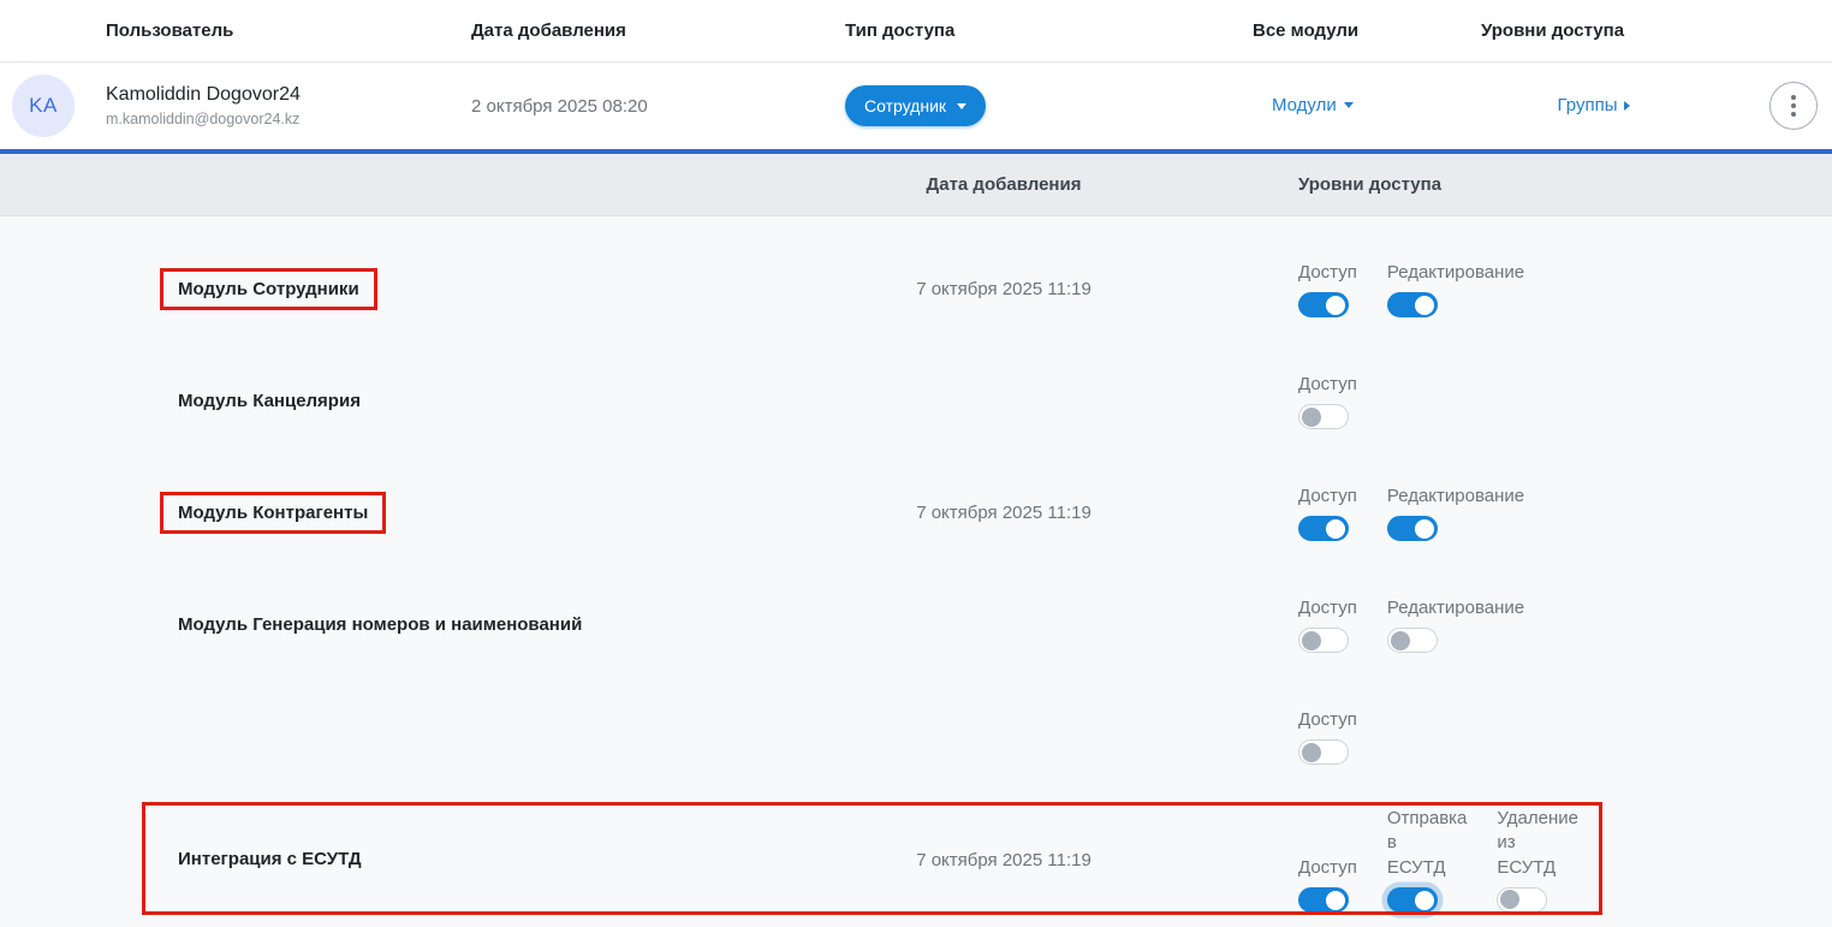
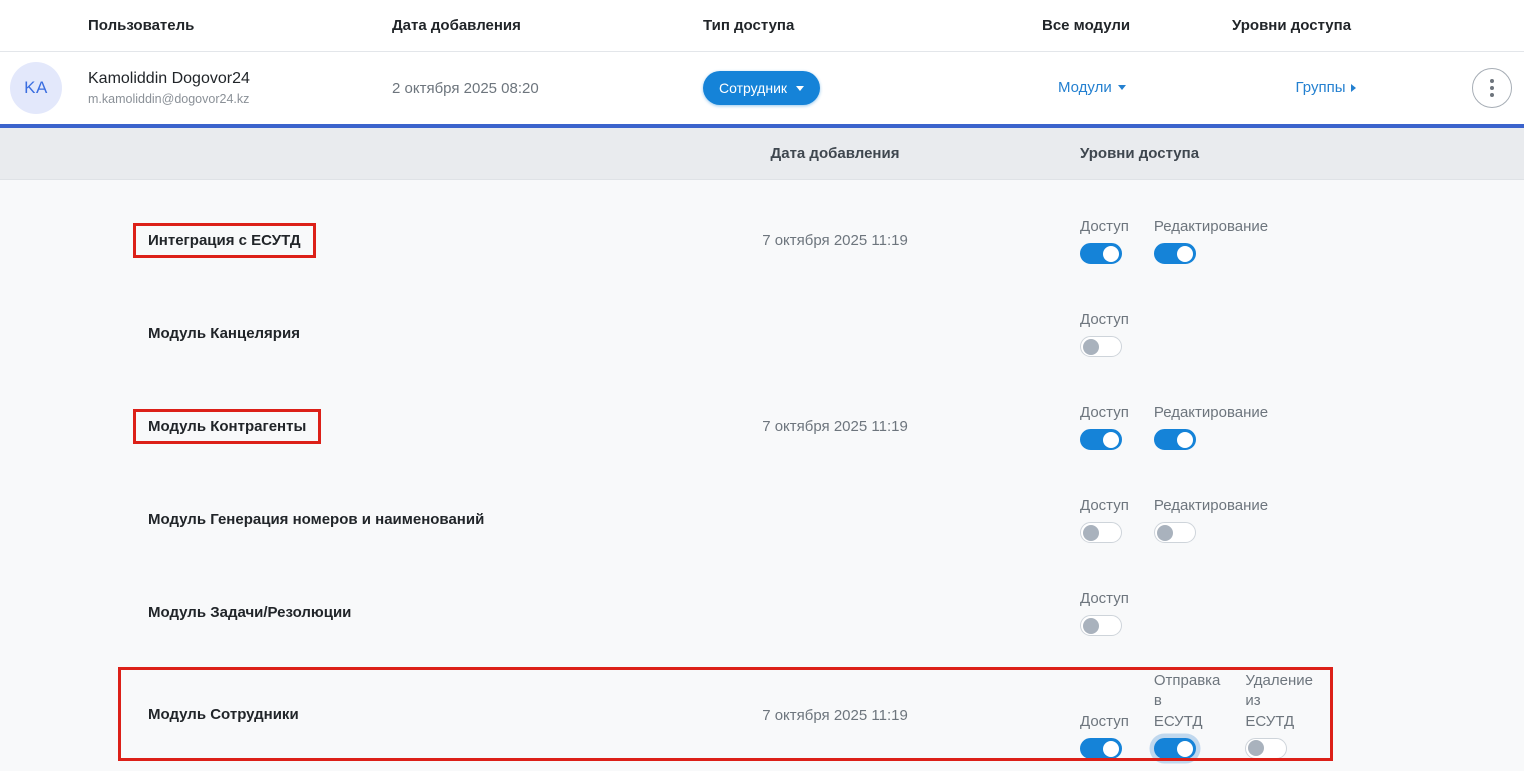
  Пользователь
  Дата добавления
  Тип доступа
  Все модули
  Уровни доступа
  KA
  Kamoliddin Dogovor24
  m.kamoliddin@dogovor24.kz
  2 октября 2025 08:20
  Сотрудник
  Модули
  Группы
  Дата добавления
  Уровни доступа
- Модуль Сотрудники
+ Интеграция с ЕСУТД
  7 октября 2025 11:19
  Доступ
  Редактирование
  Модуль Канцелярия
  Доступ
  Модуль Контрагенты
  7 октября 2025 11:19
  Доступ
  Редактирование
  Модуль Генерация номеров и наименований
  Доступ
  Редактирование
+ Модуль Задачи/Резолюции
  Доступ
- Интеграция с ЕСУТД
+ Модуль Сотрудники
  7 октября 2025 11:19
  Доступ
  Отправка
  в
  ЕСУТД
  Удаление
  из
  ЕСУТД
